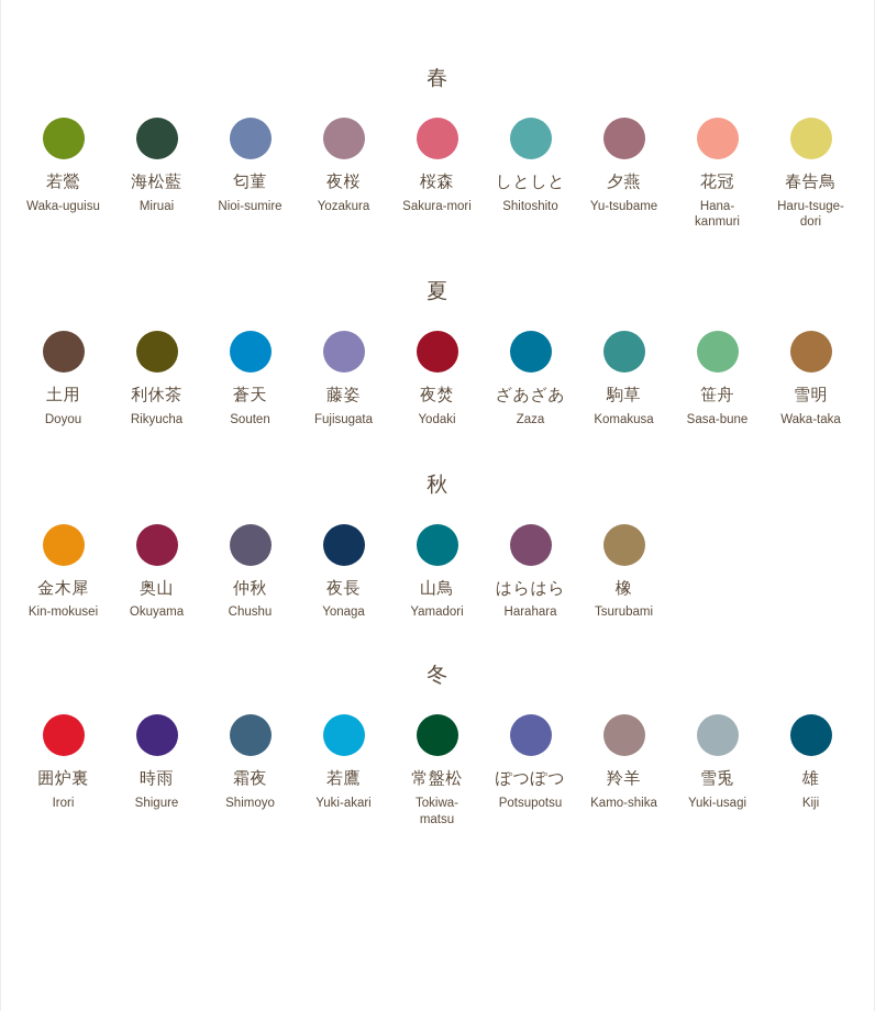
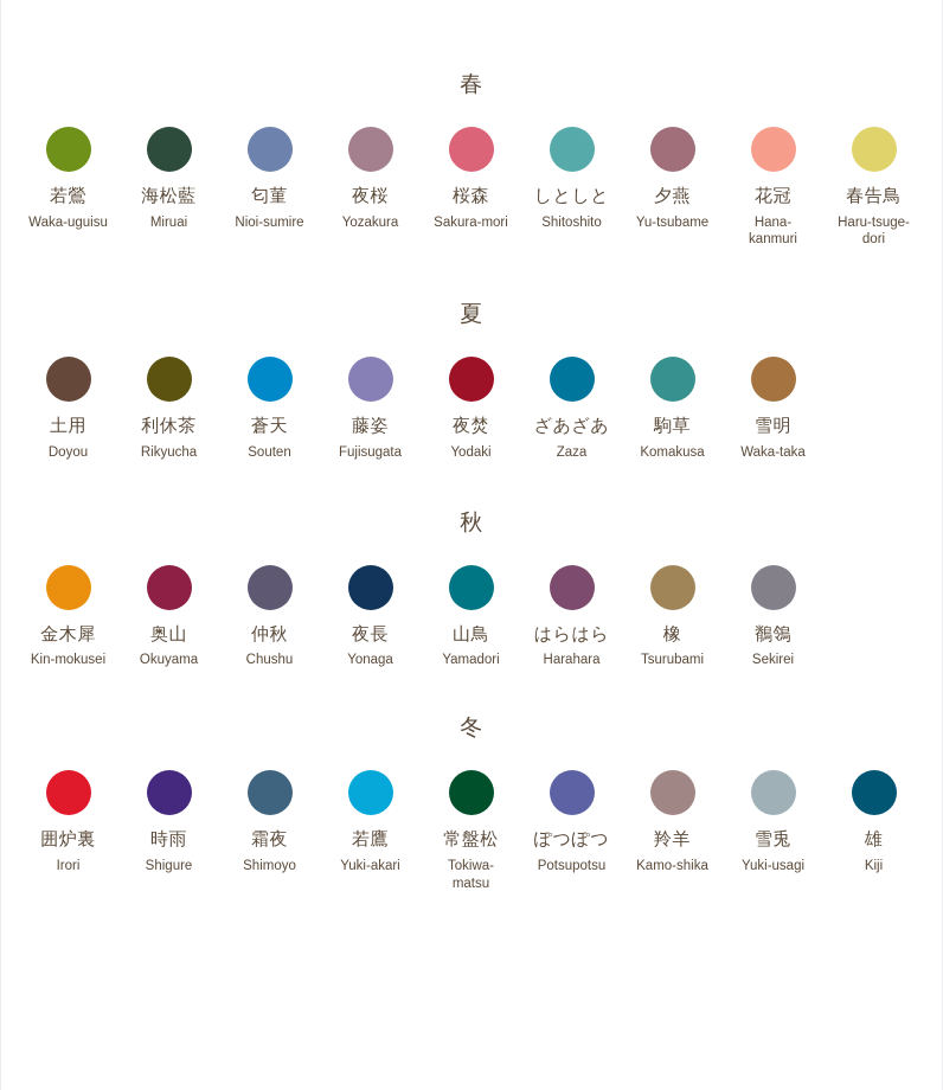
  春
  若鶯
  Waka-uguisu
  海松藍
  Miruai
  匂菫
  Nioi-sumire
  夜桜
  Yozakura
  桜森
  Sakura-mori
  しとしと
  Shitoshito
  夕燕
  Yu-tsubame
  花冠
  Hana-kanmuri
  春告鳥
  Haru-tsuge-dori
  夏
  土用
  Doyou
  利休茶
  Rikyucha
  蒼天
  Souten
  藤姿
  Fujisugata
  夜焚
  Yodaki
  ざあざあ
  Zaza
  駒草
  Komakusa
- 笹舟
- Sasa-bune
  雪明
  Waka-taka
  秋
  金木犀
  Kin-mokusei
  奥山
  Okuyama
  仲秋
  Chushu
  夜長
  Yonaga
  山鳥
  Yamadori
  はらはら
  Harahara
  橡
  Tsurubami
+ 鶺鴒
+ Sekirei
  冬
  囲炉裏
  Irori
  時雨
  Shigure
  霜夜
  Shimoyo
  若鷹
  Yuki-akari
  常盤松
  Tokiwa-matsu
  ぽつぽつ
  Potsupotsu
  羚羊
  Kamo-shika
  雪兎
  Yuki-usagi
  雄
  Kiji
